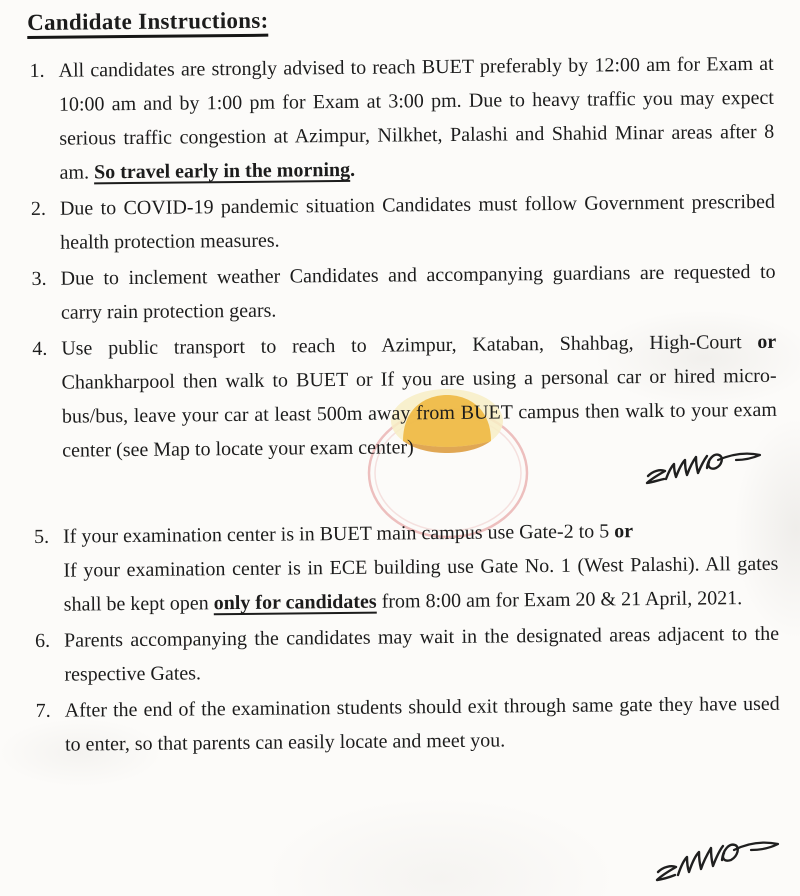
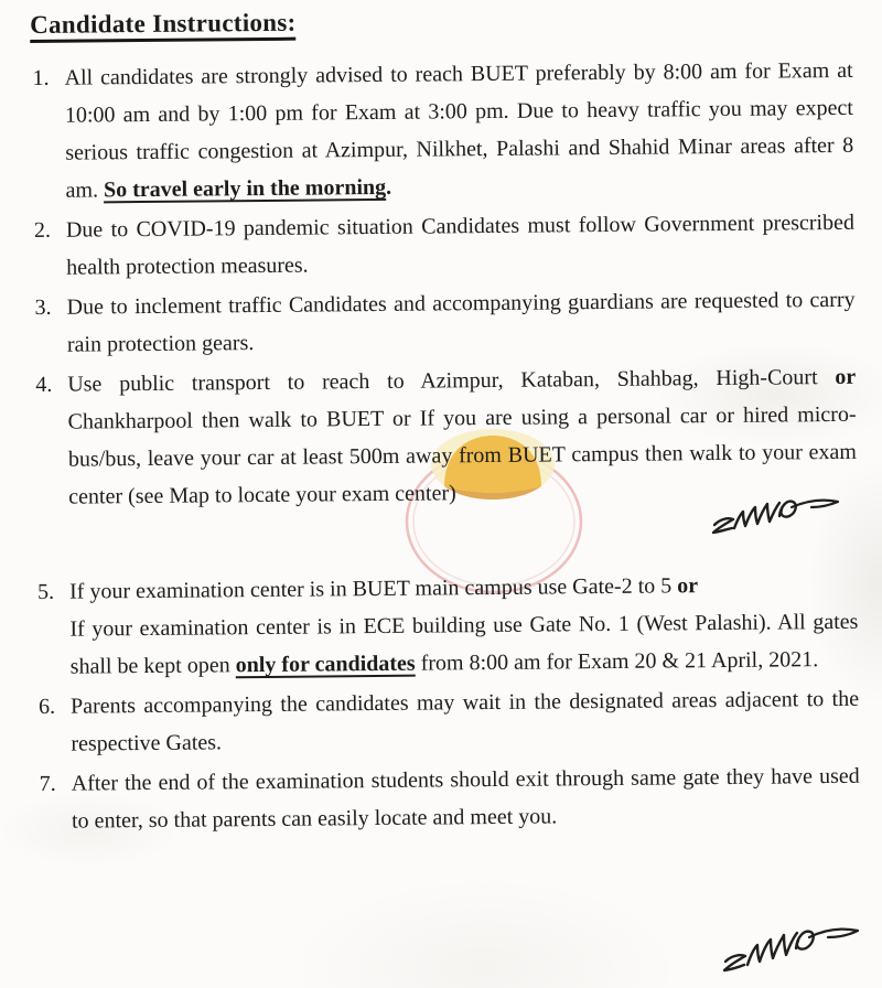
  Candidate Instructions:
  1.
- All candidates are strongly advised to reach BUET preferably by 12:00 am for Exam at 10:00 am and by 1:00 pm for Exam at 3:00 pm. Due to heavy traffic you may expect serious traffic congestion at Azimpur, Nilkhet, Palashi and Shahid Minar areas after 8 am. So travel early in the morning.
+ All candidates are strongly advised to reach BUET preferably by 8:00 am for Exam at 10:00 am and by 1:00 pm for Exam at 3:00 pm. Due to heavy traffic you may expect serious traffic congestion at Azimpur, Nilkhet, Palashi and Shahid Minar areas after 8 am. So travel early in the morning.
  2.
  Due to COVID-19 pandemic situation Candidates must follow Government prescribed health protection measures.
  3.
- Due to inclement weather Candidates and accompanying guardians are requested to carry rain protection gears.
+ Due to inclement traffic Candidates and accompanying guardians are requested to carry rain protection gears.
  4.
  Use public transport to reach to Azimpur, Kataban, Shahbag, High-Court or Chankharpool then walk to BUET or If you are using a personal car or hired micro-bus/bus, leave your car at least 500m away from BUET campus then walk to your exam center (see Map to locate your exam center)
  5.
  If your examination center is in BUET main campus use Gate-2 to 5 or
  If your examination center is in ECE building use Gate No. 1 (West Palashi). All gates shall be kept open only for candidates from 8:00 am for Exam 20 & 21 April, 2021.
  6.
  Parents accompanying the candidates may wait in the designated areas adjacent to the respective Gates.
  7.
  After the end of the examination students should exit through same gate they have used to enter, so that parents can easily locate and meet you.
